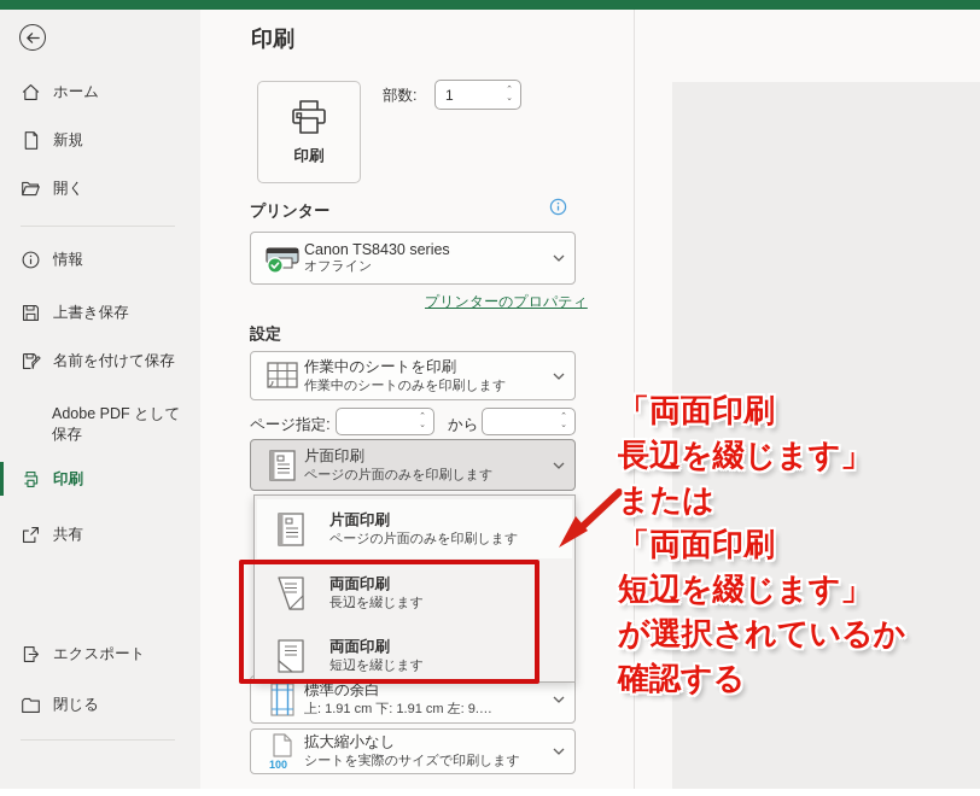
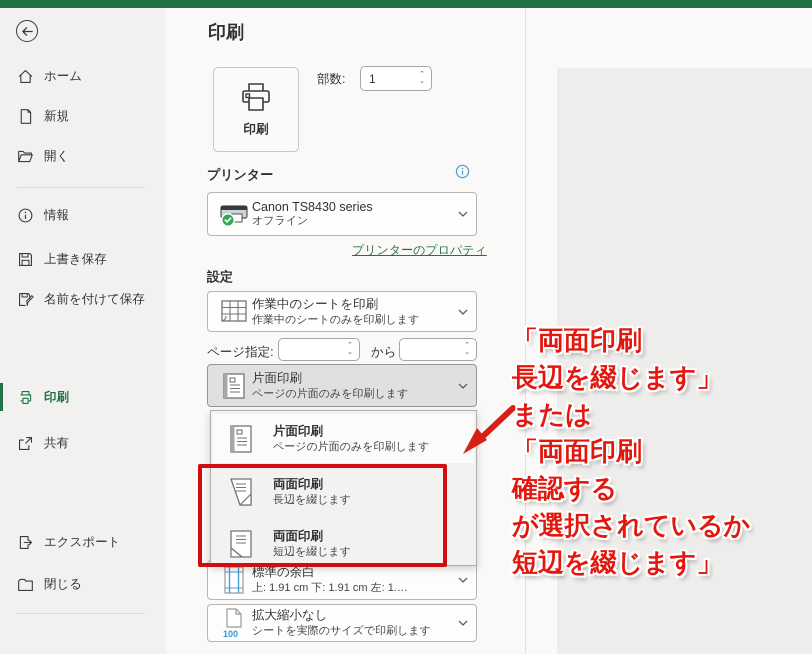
  ホーム
  新規
  開く
  情報
  上書き保存
  名前を付けて保存
- Adobe PDF として
- 保存
  印刷
  共有
  エクスポート
  閉じる
  印刷
  印刷
  部数:
  1
  プリンター
  Canon TS8430 series
  オフライン
  プリンターのプロパティ
  設定
  作業中のシートを印刷
  作業中のシートのみを印刷します
  ページ指定:
  から
  片面印刷
  ページの片面のみを印刷します
  片面印刷
  ページの片面のみを印刷します
  両面印刷
  長辺を綴じます
  両面印刷
  短辺を綴じます
  標準の余白
- 上: 1.91 cm 下: 1.91 cm 左: 9.…
+ 上: 1.91 cm 下: 1.91 cm 左: 1.…
  100
  拡大縮小なし
  シートを実際のサイズで印刷します
  「両面印刷
  長辺を綴じます」
  または
  「両面印刷
- 短辺を綴じます」
+ 確認する
  が選択されているか
- 確認する
+ 短辺を綴じます」
